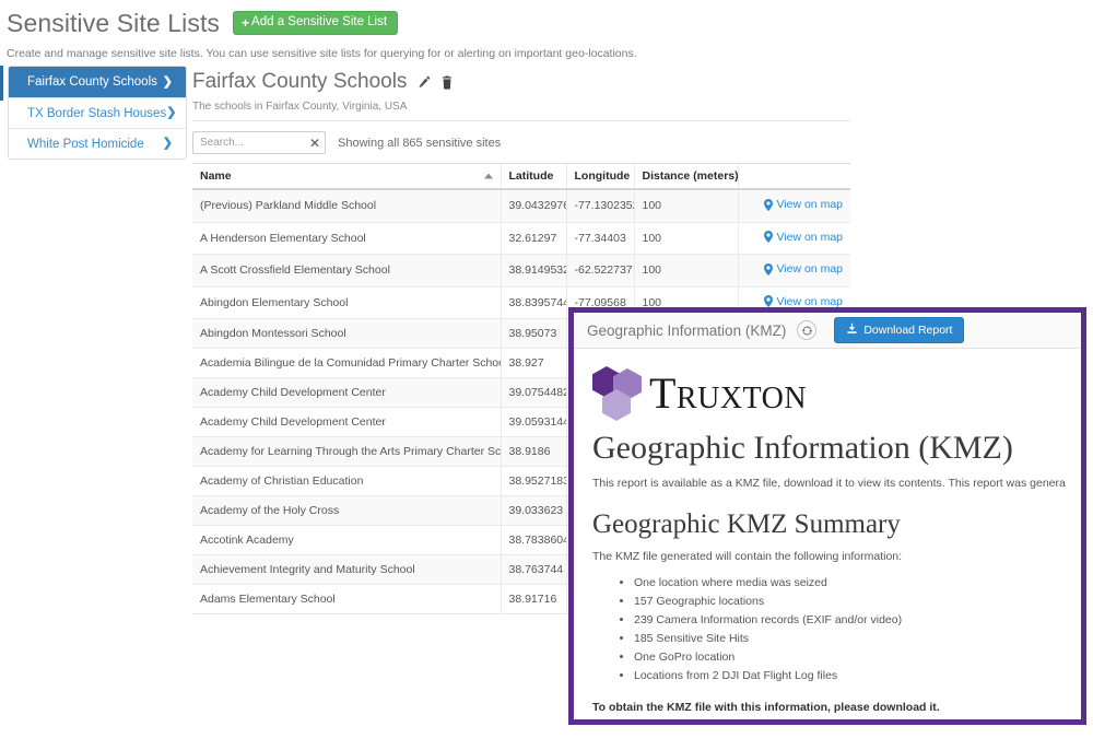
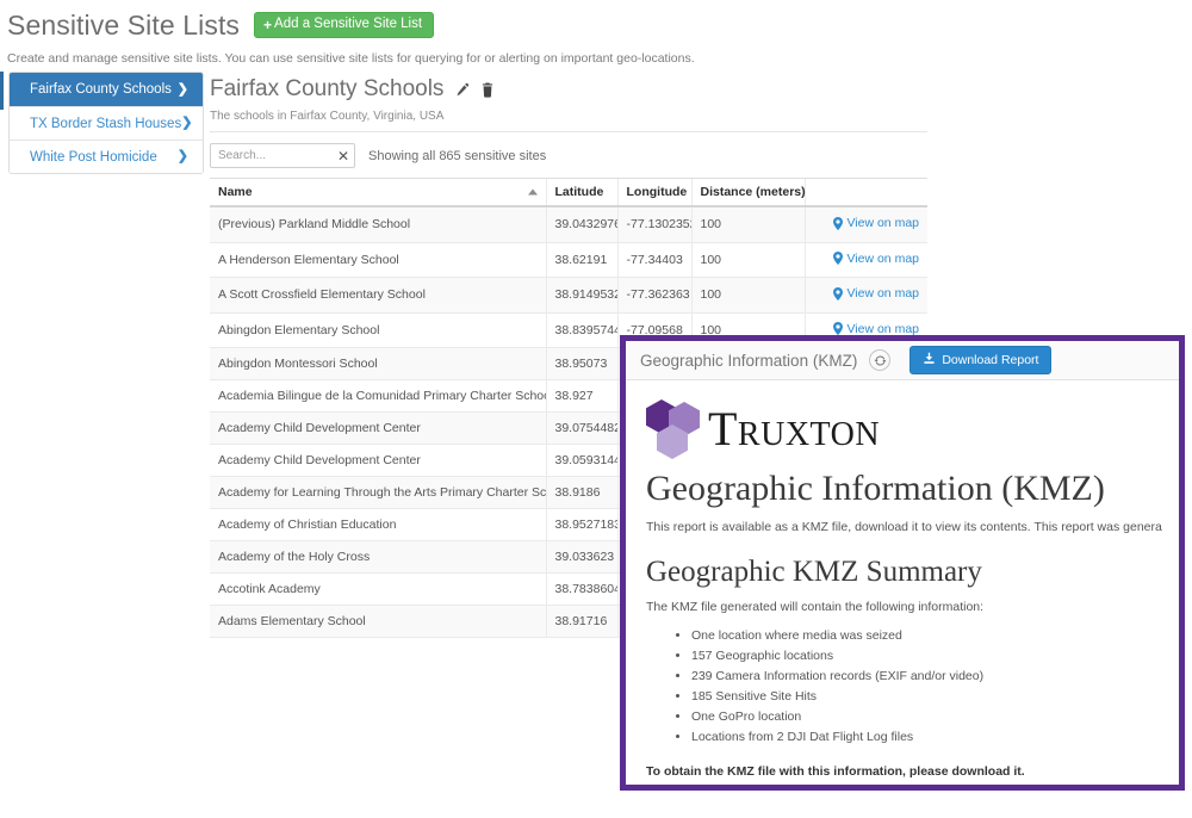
  Sensitive Site Lists
  +
  Add a Sensitive Site List
  Create and manage sensitive site lists. You can use sensitive site lists for querying for or alerting on important geo-locations.
  Fairfax County Schools
  ❯
  TX Border Stash Houses
  ❯
  White Post Homicide
  ❯
  Fairfax County Schools
  The schools in Fairfax County, Virginia, USA
  Search...
  ✕
  Showing all 865 sensitive sites
  Name	Latitude	Longitude	Distance (meters)
  (Previous) Parkland Middle School	39.043297	-77.130235	100	View on map
- A Henderson Elementary School	32.61297	-77.34403	100	View on map
+ A Henderson Elementary School	38.62191	-77.34403	100	View on map
- A Scott Crossfield Elementary School	38.914953	-62.522737	100	View on map
+ A Scott Crossfield Elementary School	38.914953	-77.362363	100	View on map
  Abingdon Elementary School	38.839574	-77.09568	100	View on map
  Abingdon Montessori School	38.95073
  Academia Bilingue de la Comunidad Primary Charter Scho	38.927
  Academy Child Development Center	39.075448
  Academy Child Development Center	39.059314
  Academy for Learning Through the Arts Primary Charter Sc	38.9186
  Academy of Christian Education	38.952718
  Academy of the Holy Cross	39.033623
  Accotink Academy	38.783860
- Achievement Integrity and Maturity School	38.763744
  Adams Elementary School	38.91716
  Geographic Information (KMZ)
  Download Report
  Truxton
  Geographic Information (KMZ)
  This report is available as a KMZ file, download it to view its contents. This report was genera
  Geographic KMZ Summary
  The KMZ file generated will contain the following information:
  One location where media was seized
  157 Geographic locations
  239 Camera Information records (EXIF and/or video)
  185 Sensitive Site Hits
  One GoPro location
  Locations from 2 DJI Dat Flight Log files
  To obtain the KMZ file with this information, please download it.
